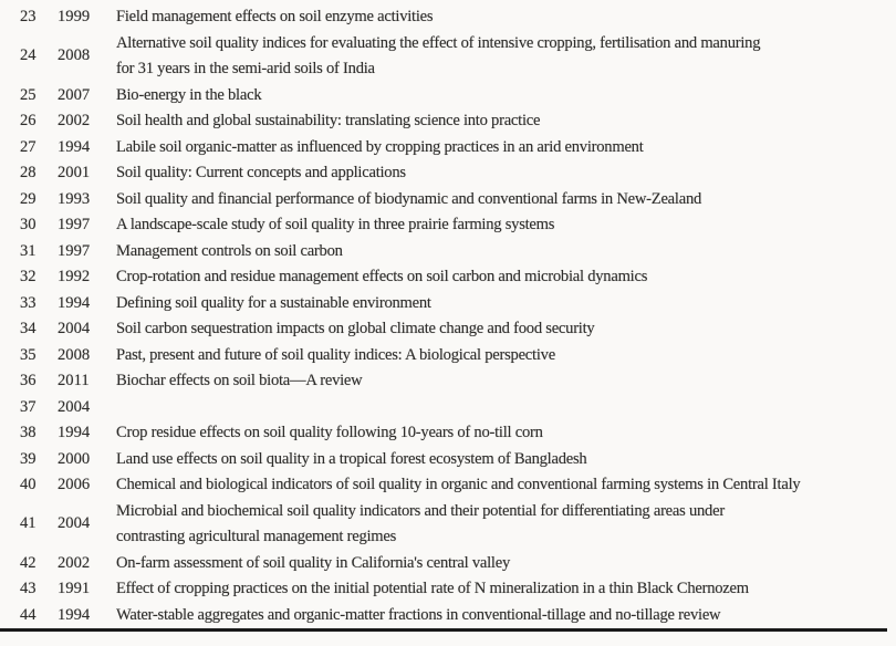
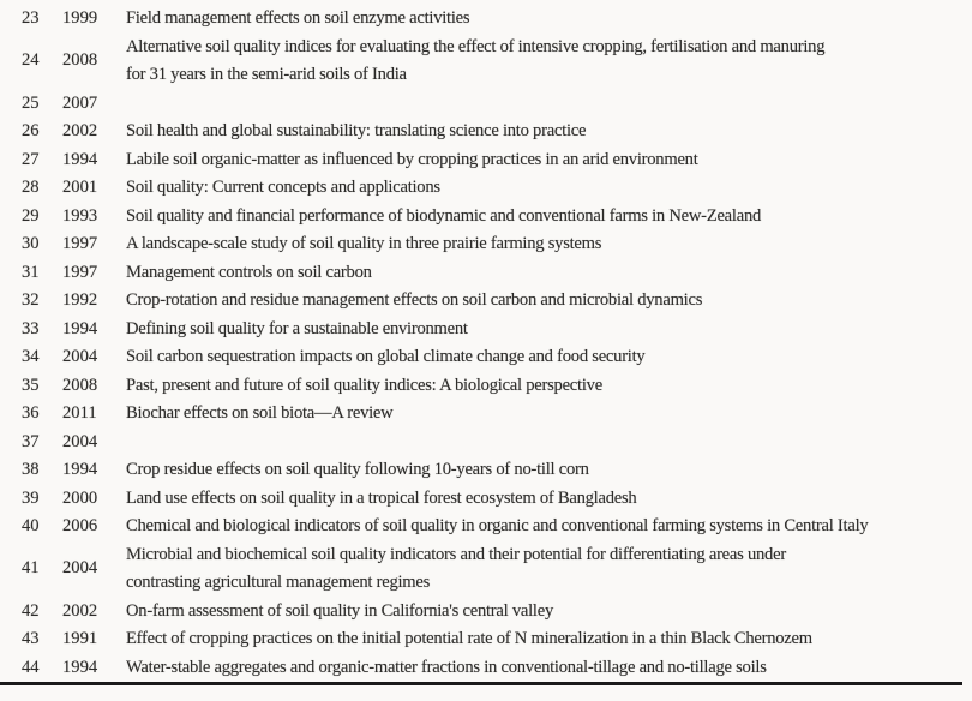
  23
  1999
  Field management effects on soil enzyme activities
  24
  2008
  Alternative soil quality indices for evaluating the effect of intensive cropping, fertilisation and manuring
  for 31 years in the semi-arid soils of India
  25
  2007
- Bio-energy in the black
  26
  2002
  Soil health and global sustainability: translating science into practice
  27
  1994
  Labile soil organic-matter as influenced by cropping practices in an arid environment
  28
  2001
  Soil quality: Current concepts and applications
  29
  1993
  Soil quality and financial performance of biodynamic and conventional farms in New-Zealand
  30
  1997
  A landscape-scale study of soil quality in three prairie farming systems
  31
  1997
  Management controls on soil carbon
  32
  1992
  Crop-rotation and residue management effects on soil carbon and microbial dynamics
  33
  1994
  Defining soil quality for a sustainable environment
  34
  2004
  Soil carbon sequestration impacts on global climate change and food security
  35
  2008
  Past, present and future of soil quality indices: A biological perspective
  36
  2011
  Biochar effects on soil biota—A review
  37
  2004
  38
  1994
  Crop residue effects on soil quality following 10-years of no-till corn
  39
  2000
  Land use effects on soil quality in a tropical forest ecosystem of Bangladesh
  40
  2006
  Chemical and biological indicators of soil quality in organic and conventional farming systems in Central Italy
  41
  2004
  Microbial and biochemical soil quality indicators and their potential for differentiating areas under
  contrasting agricultural management regimes
  42
  2002
  On-farm assessment of soil quality in California's central valley
  43
  1991
  Effect of cropping practices on the initial potential rate of N mineralization in a thin Black Chernozem
  44
  1994
- Water-stable aggregates and organic-matter fractions in conventional-tillage and no-tillage review
+ Water-stable aggregates and organic-matter fractions in conventional-tillage and no-tillage soils
